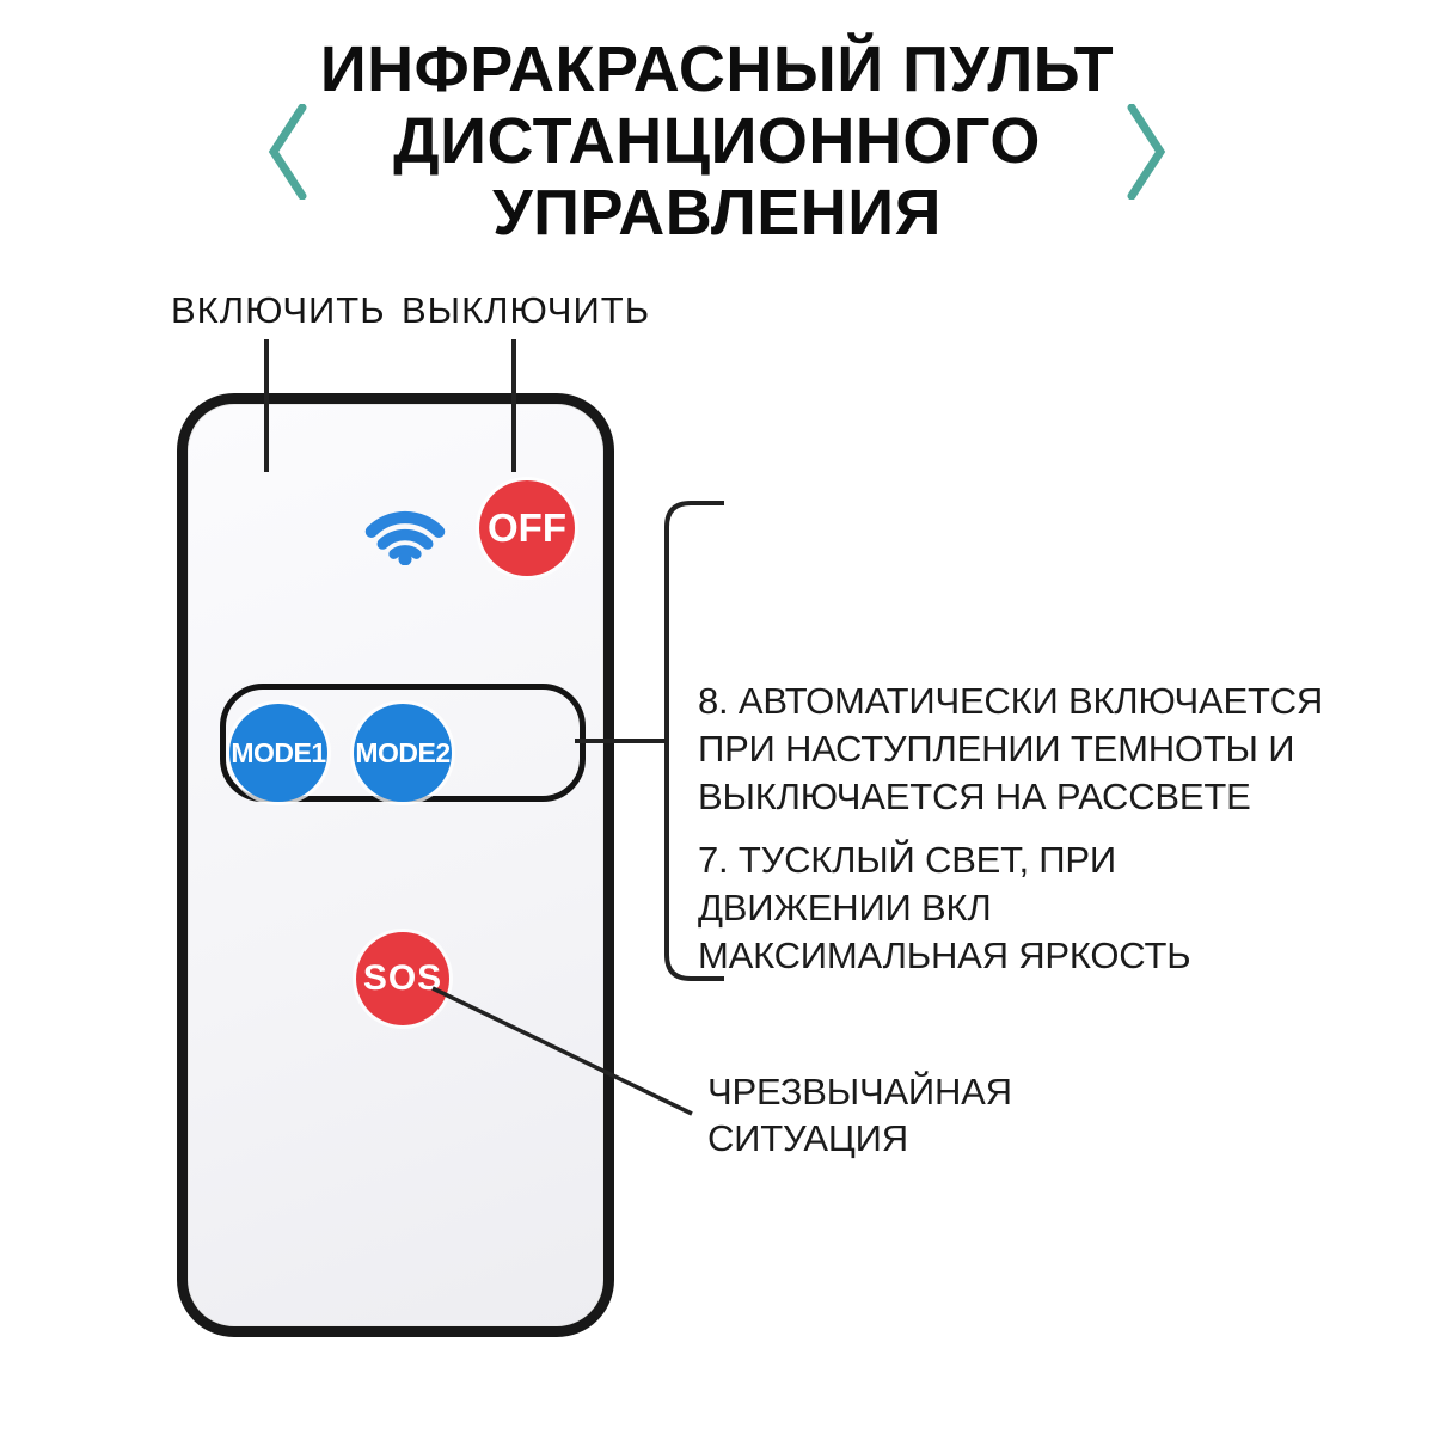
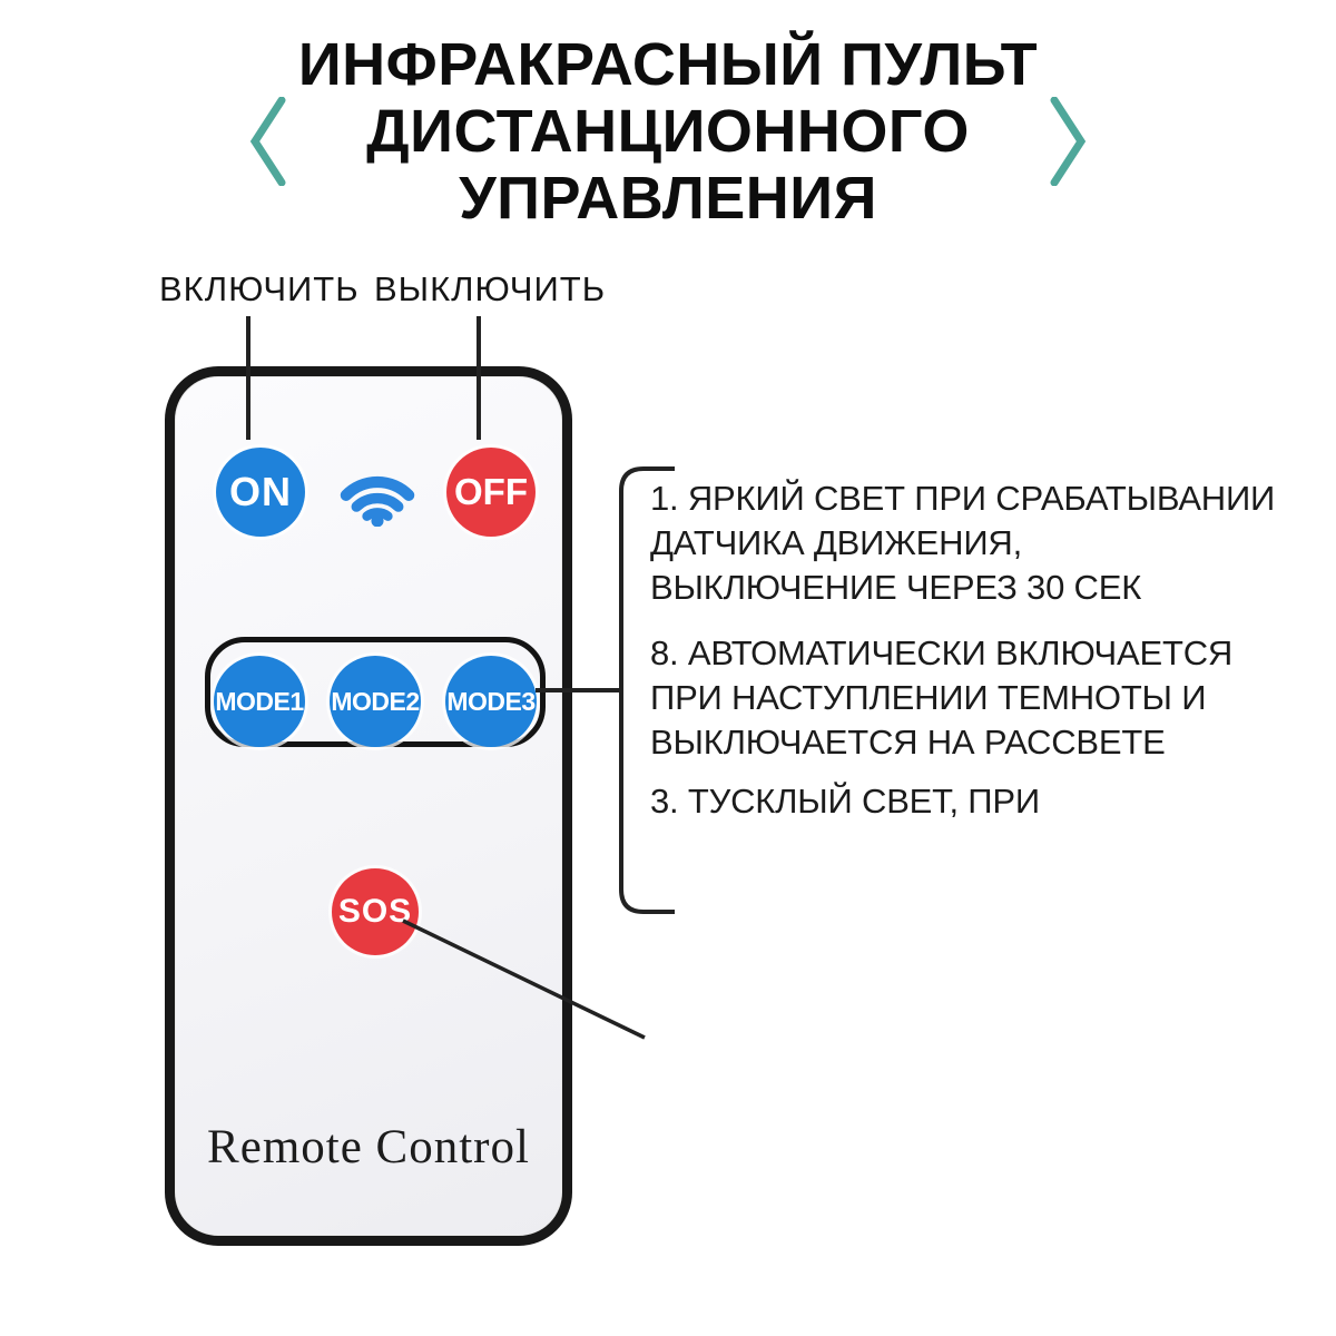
  ИНФРАКРАСНЫЙ ПУЛЬТ
  ДИСТАНЦИОННОГО
  УПРАВЛЕНИЯ
  ВКЛЮЧИТЬ
  ВЫКЛЮЧИТЬ
+ ON
  OFF
  MODE1
  MODE2
+ MODE3
  SOS
+ Remote Control
+ 1. ЯРКИЙ СВЕТ ПРИ СРАБАТЫВАНИИ
+ ДАТЧИКА ДВИЖЕНИЯ,
+ ВЫКЛЮЧЕНИЕ ЧЕРЕЗ 30 СЕК
  8. АВТОМАТИЧЕСКИ ВКЛЮЧАЕТСЯ
  ПРИ НАСТУПЛЕНИИ ТЕМНОТЫ И
  ВЫКЛЮЧАЕТСЯ НА РАССВЕТЕ
- 7. ТУСКЛЫЙ СВЕТ, ПРИ
+ 3. ТУСКЛЫЙ СВЕТ, ПРИ
- ДВИЖЕНИИ ВКЛ
- МАКСИМАЛЬНАЯ ЯРКОСТЬ
- ЧРЕЗВЫЧАЙНАЯ
- СИТУАЦИЯ
